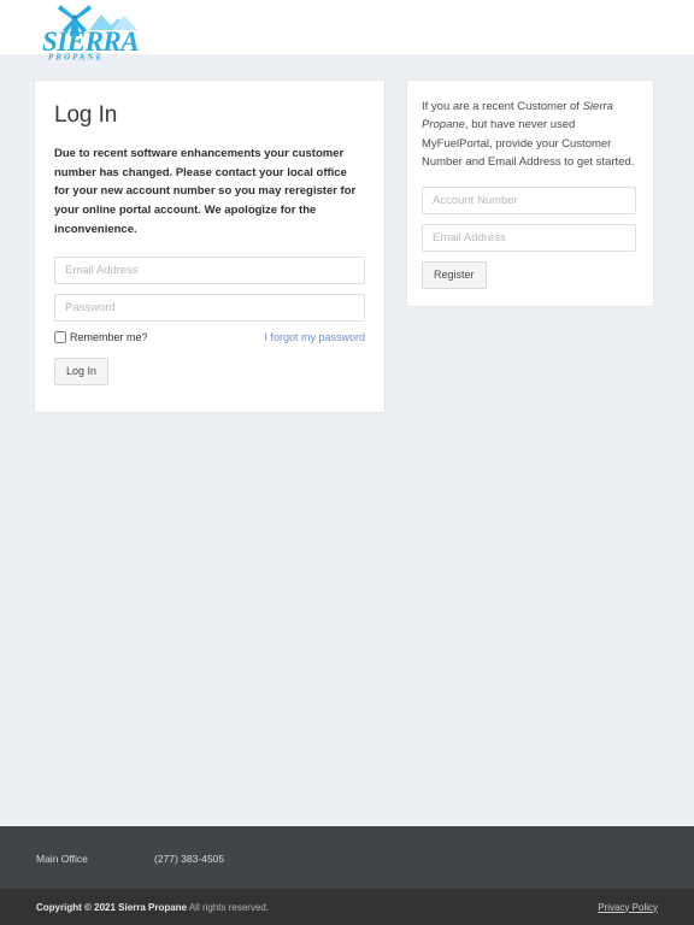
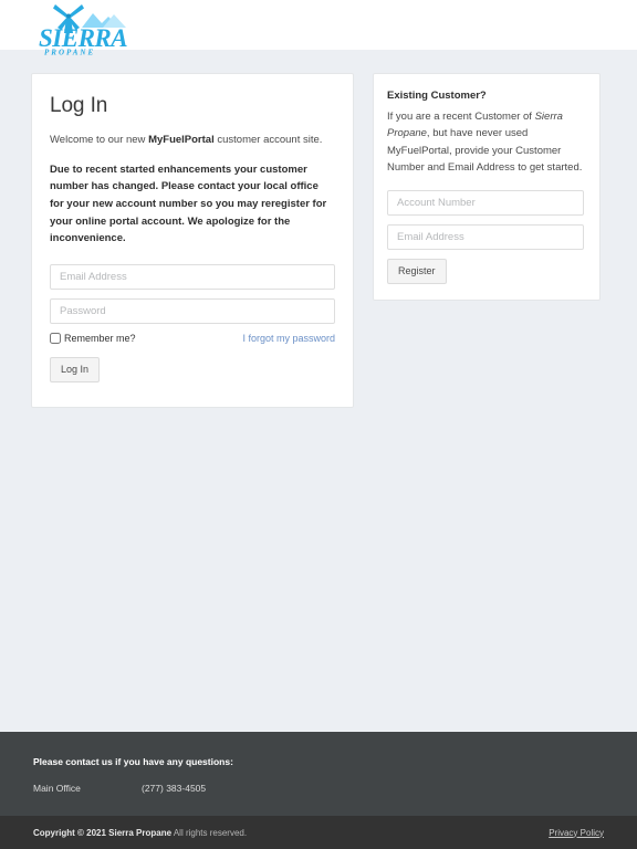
  SIERRA
  PROPANE
  Log In
+ Welcome to our new MyFuelPortal customer account site.
- Due to recent software enhancements your customer number has changed. Please contact your local office for your new account number so you may reregister for your online portal account. We apologize for the inconvenience.
+ Due to recent started enhancements your customer number has changed. Please contact your local office for your new account number so you may reregister for your online portal account. We apologize for the inconvenience.
  Email Address
  Password
  Remember me?
  I forgot my password
  Log In
+ Existing Customer?
  If you are a recent Customer of Sierra Propane, but have never used MyFuelPortal, provide your Customer Number and Email Address to get started.
  Account Number
  Email Address
  Register
+ Please contact us if you have any questions:
  Main Office
  (277) 383-4505
  Copyright © 2021 Sierra Propane All rights reserved.
  Privacy Policy
